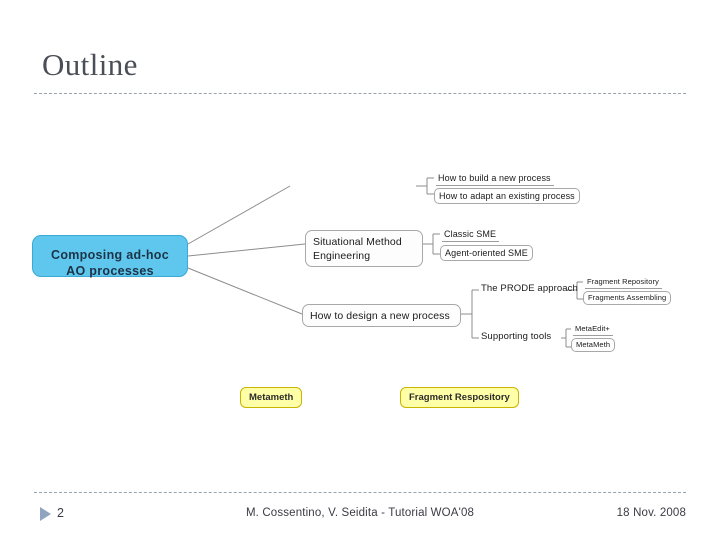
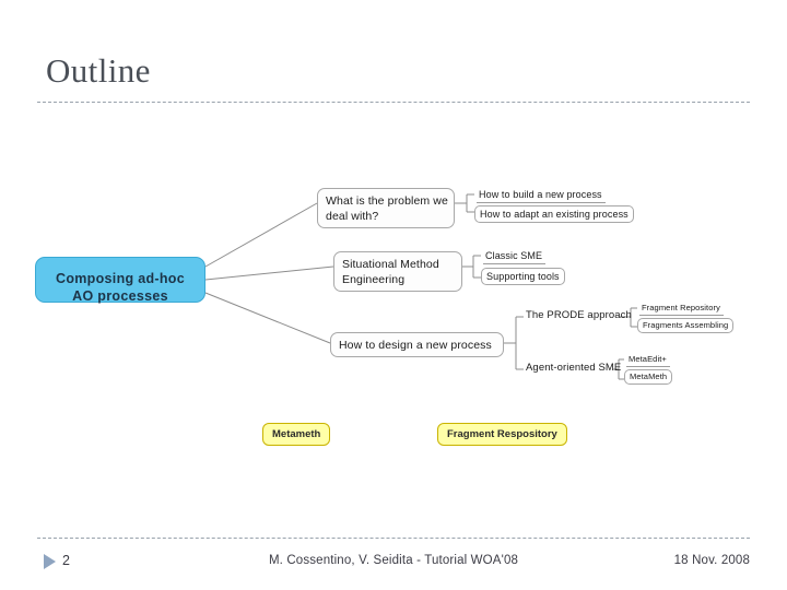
  Outline
  Composing ad-hoc
  AO processes
+ What is the problem we
+ deal with?
  How to build a new process
  How to adapt an existing process
  Situational Method
  Engineering
  Classic SME
- Agent-oriented SME
+ Supporting tools
  How to design a new process
  The PRODE approach
- Supporting tools
+ Agent-oriented SME
  Fragment Repository
  Fragments Assembling
  MetaEdit+
  MetaMeth
  Metameth
  Fragment Respository
  2
  M. Cossentino, V. Seidita - Tutorial WOA'08
  18 Nov. 2008
